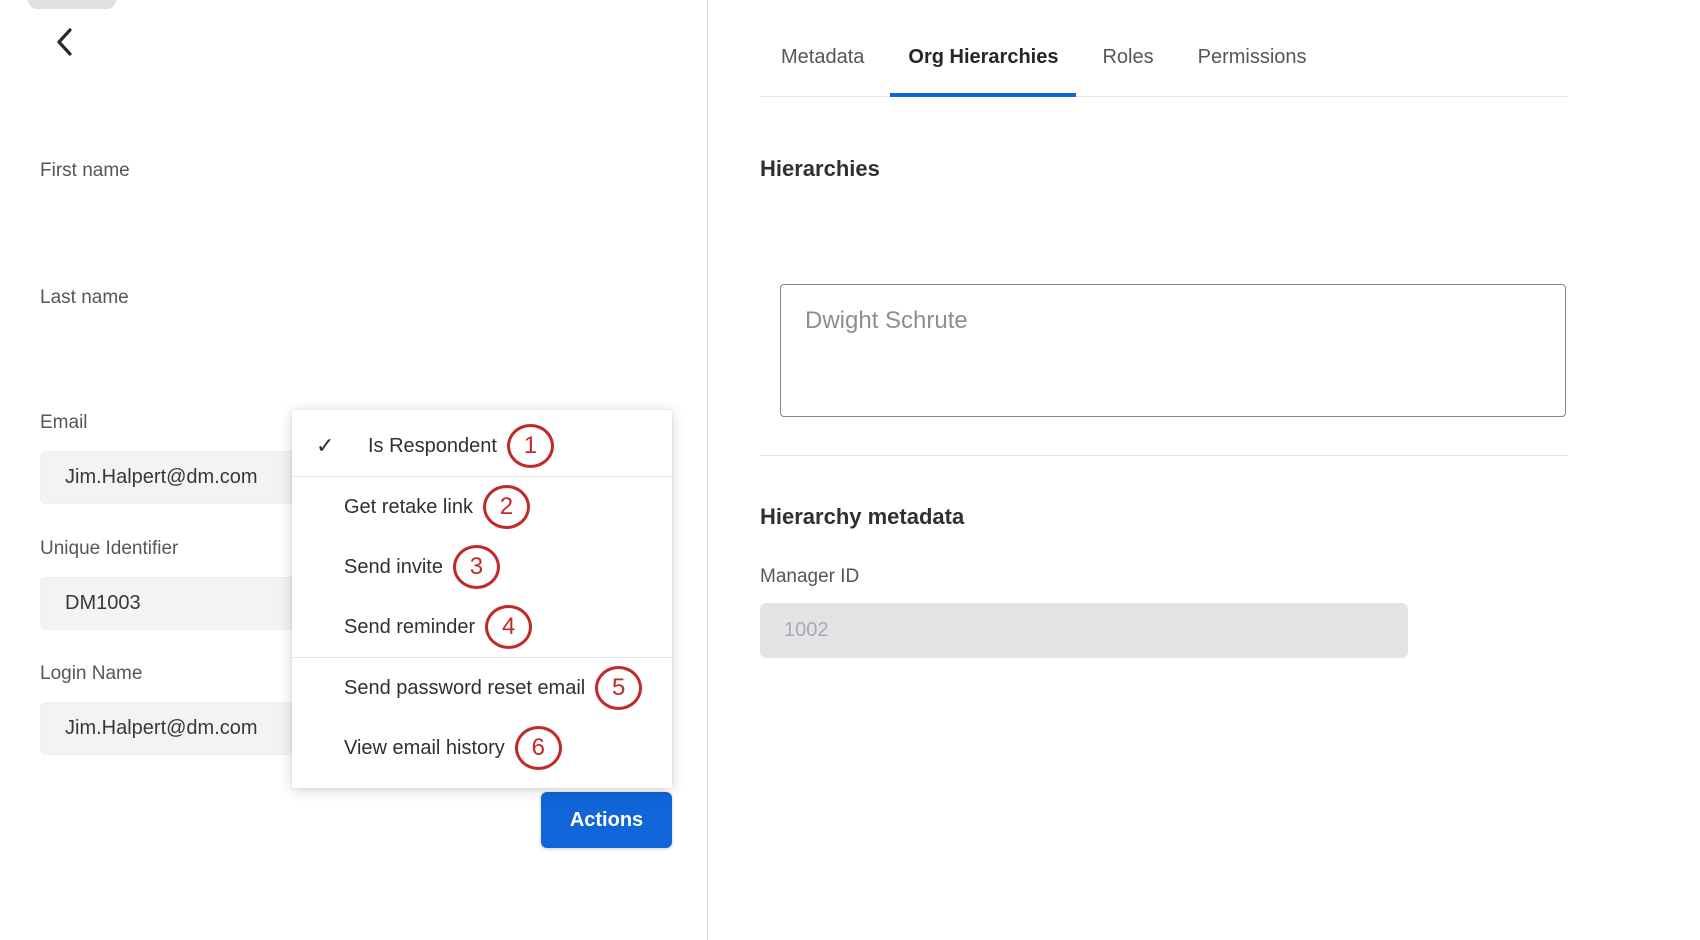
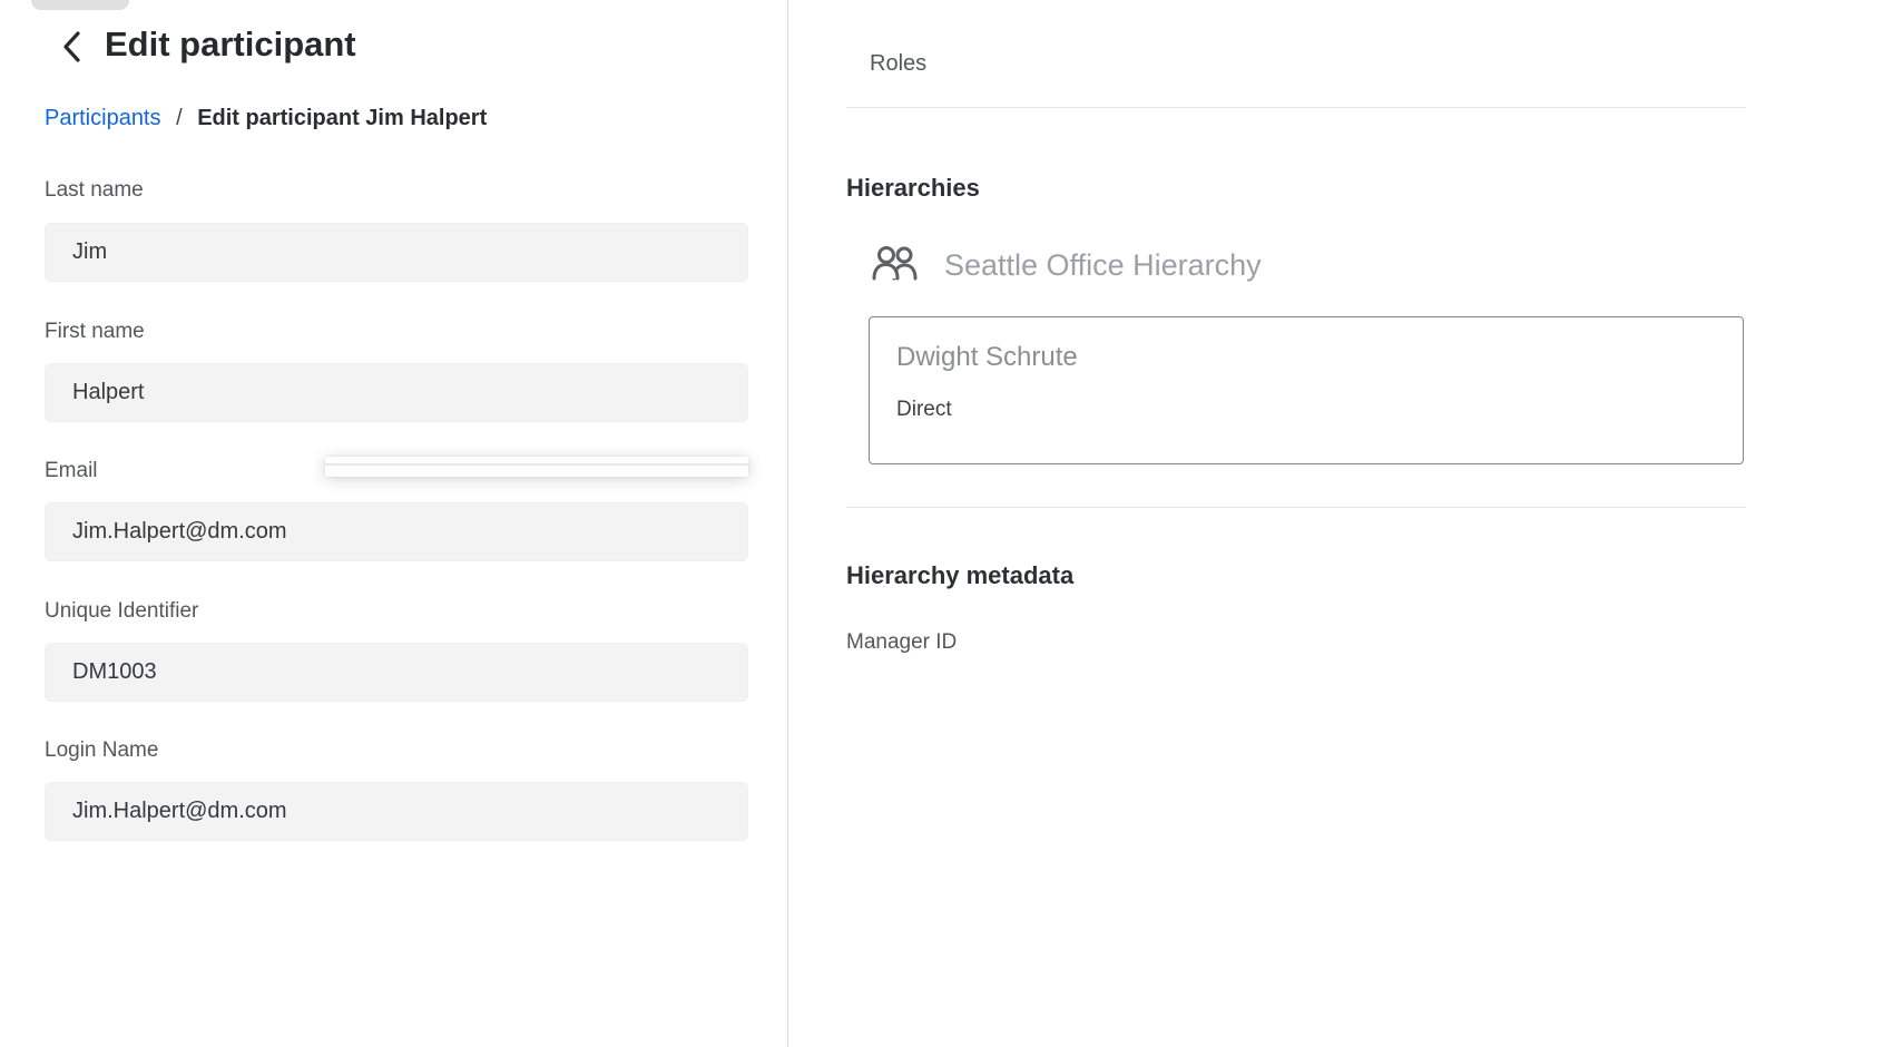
+ Edit participant
+ Participants / Edit participant Jim Halpert
- First name
+ Last name
+ Jim
- Last name
+ First name
+ Halpert
  Email
  Jim.Halpert@dm.com
  Unique Identifier
  DM1003
  Login Name
  Jim.Halpert@dm.com
- ✓
- Is Respondent
- 1
- Get retake link
- 2
- Send invite
- 3
- Send reminder
- 4
- Send password reset email
- 5
- View email history
- 6
- Actions
- Metadata
- Org Hierarchies
  Roles
- Permissions
  Hierarchies
+ Seattle Office Hierarchy
  Dwight Schrute
+ Direct
  Hierarchy metadata
  Manager ID
- 1002
